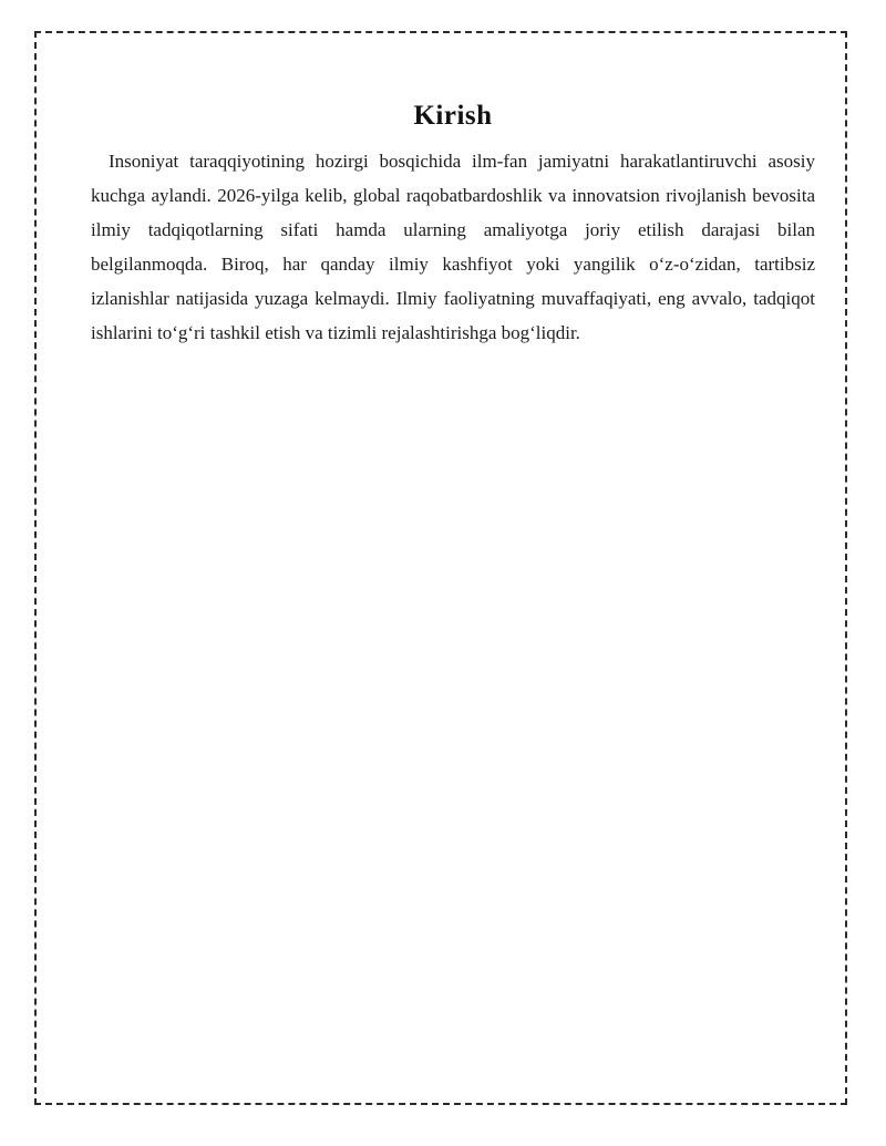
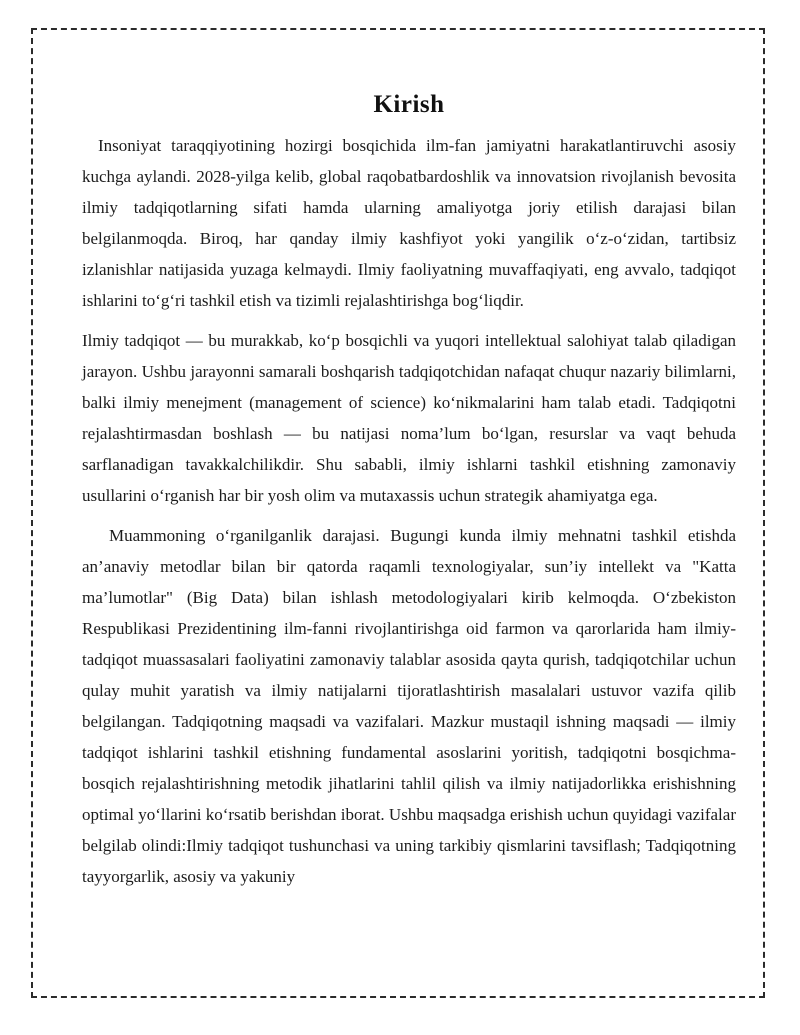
  Kirish
- Insoniyat taraqqiyotining hozirgi bosqichida ilm-fan jamiyatni harakatlantiruvchi asosiy kuchga aylandi. 2026-yilga kelib, global raqobatbardoshlik va innovatsion rivojlanish bevosita ilmiy tadqiqotlarning sifati hamda ularning amaliyotga joriy etilish darajasi bilan belgilanmoqda. Biroq, har qanday ilmiy kashfiyot yoki yangilik oʻz-oʻzidan, tartibsiz izlanishlar natijasida yuzaga kelmaydi. Ilmiy faoliyatning muvaffaqiyati, eng avvalo, tadqiqot ishlarini toʻgʻri tashkil etish va tizimli rejalashtirishga bogʻliqdir.
+ Insoniyat taraqqiyotining hozirgi bosqichida ilm-fan jamiyatni harakatlantiruvchi asosiy kuchga aylandi. 2028-yilga kelib, global raqobatbardoshlik va innovatsion rivojlanish bevosita ilmiy tadqiqotlarning sifati hamda ularning amaliyotga joriy etilish darajasi bilan belgilanmoqda. Biroq, har qanday ilmiy kashfiyot yoki yangilik oʻz-oʻzidan, tartibsiz izlanishlar natijasida yuzaga kelmaydi. Ilmiy faoliyatning muvaffaqiyati, eng avvalo, tadqiqot ishlarini toʻgʻri tashkil etish va tizimli rejalashtirishga bogʻliqdir.
+ Ilmiy tadqiqot — bu murakkab, koʻp bosqichli va yuqori intellektual salohiyat talab qiladigan jarayon. Ushbu jarayonni samarali boshqarish tadqiqotchidan nafaqat chuqur nazariy bilimlarni, balki ilmiy menejment (management of science) koʻnikmalarini ham talab etadi. Tadqiqotni rejalashtirmasdan boshlash — bu natijasi noma’lum boʻlgan, resurslar va vaqt behuda sarflanadigan tavakkalchilikdir. Shu sababli, ilmiy ishlarni tashkil etishning zamonaviy usullarini oʻrganish har bir yosh olim va mutaxassis uchun strategik ahamiyatga ega.
+ Muammoning oʻrganilganlik darajasi. Bugungi kunda ilmiy mehnatni tashkil etishda an’anaviy metodlar bilan bir qatorda raqamli texnologiyalar, sun’iy intellekt va "Katta ma’lumotlar" (Big Data) bilan ishlash metodologiyalari kirib kelmoqda. Oʻzbekiston Respublikasi Prezidentining ilm-fanni rivojlantirishga oid farmon va qarorlarida ham ilmiy-tadqiqot muassasalari faoliyatini zamonaviy talablar asosida qayta qurish, tadqiqotchilar uchun qulay muhit yaratish va ilmiy natijalarni tijoratlashtirish masalalari ustuvor vazifa qilib belgilangan. Tadqiqotning maqsadi va vazifalari. Mazkur mustaqil ishning maqsadi — ilmiy tadqiqot ishlarini tashkil etishning fundamental asoslarini yoritish, tadqiqotni bosqichma-bosqich rejalashtirishning metodik jihatlarini tahlil qilish va ilmiy natijadorlikka erishishning optimal yoʻllarini koʻrsatib berishdan iborat. Ushbu maqsadga erishish uchun quyidagi vazifalar belgilab olindi:Ilmiy tadqiqot tushunchasi va uning tarkibiy qismlarini tavsiflash; Tadqiqotning tayyorgarlik, asosiy va yakuniy
